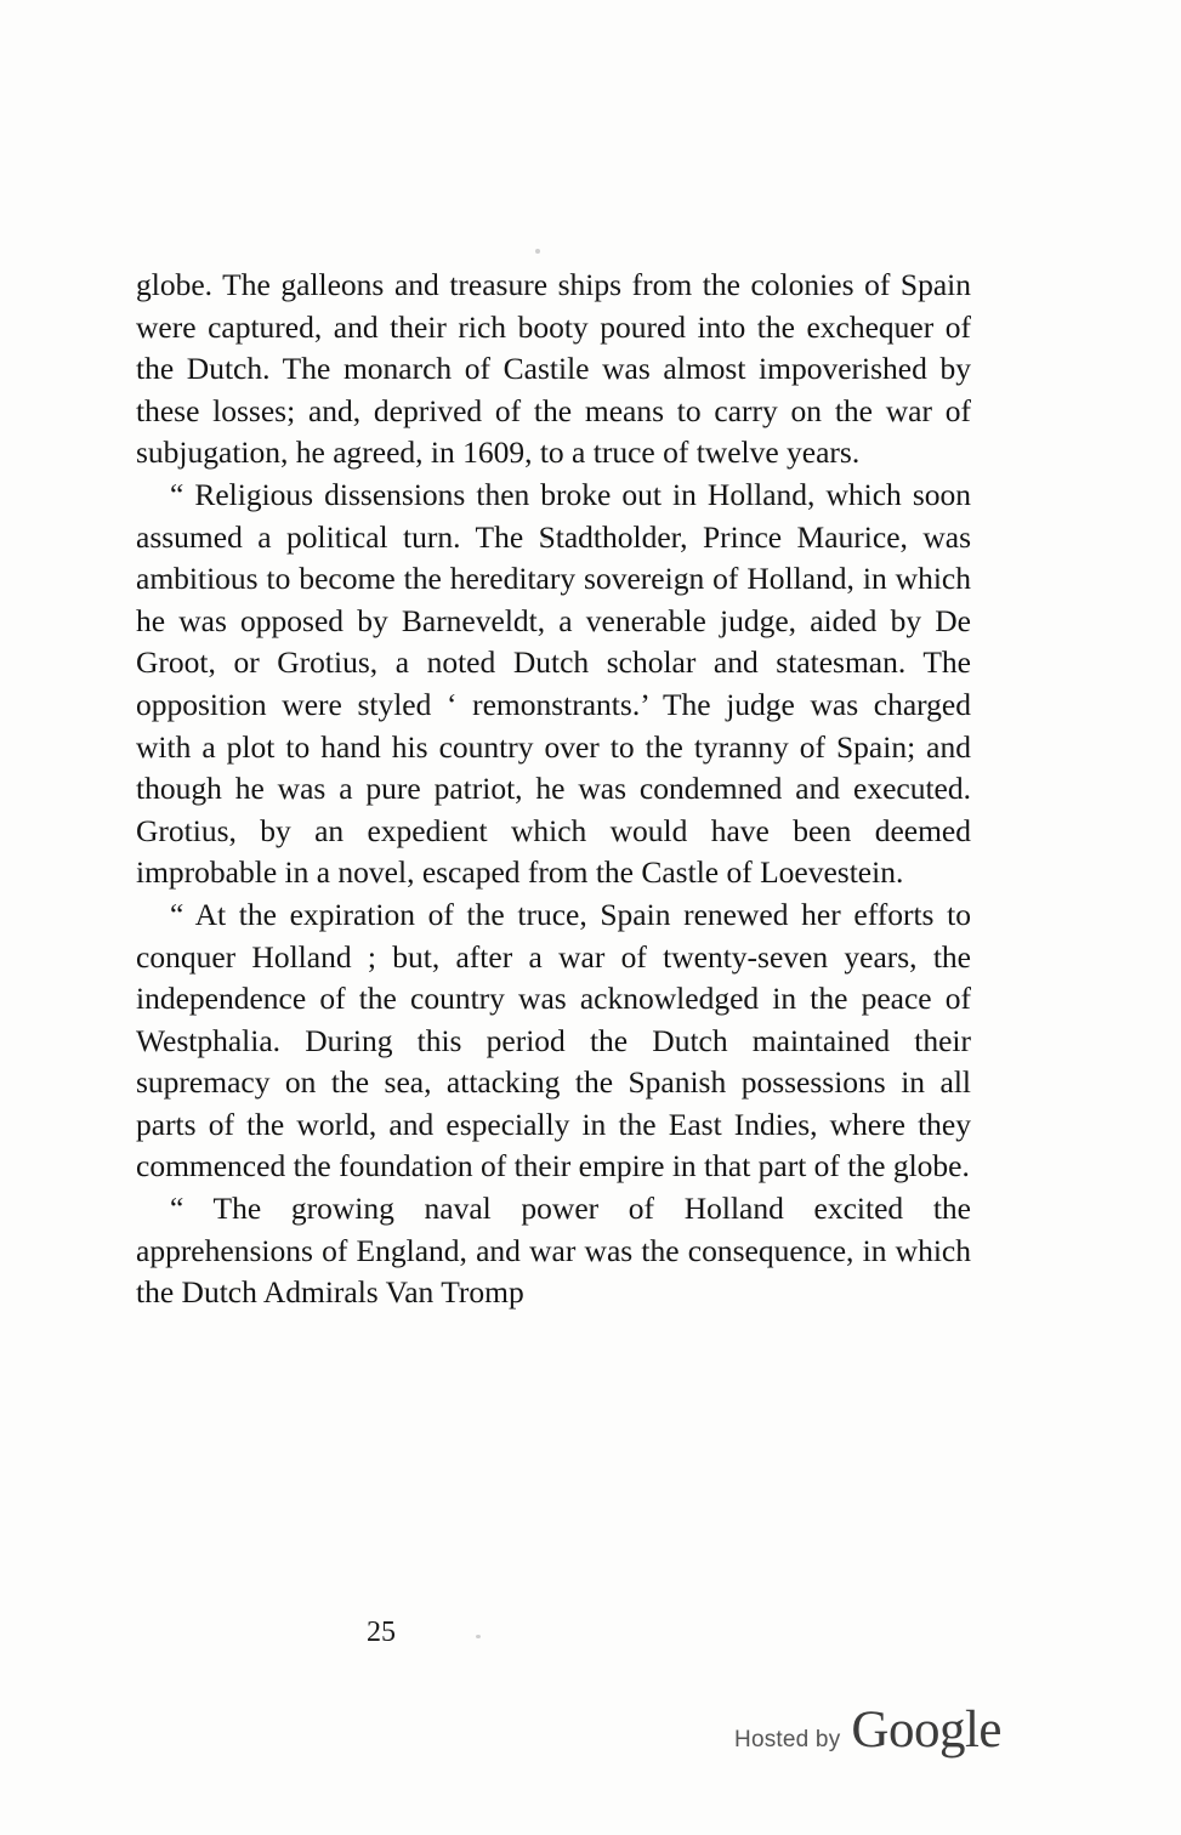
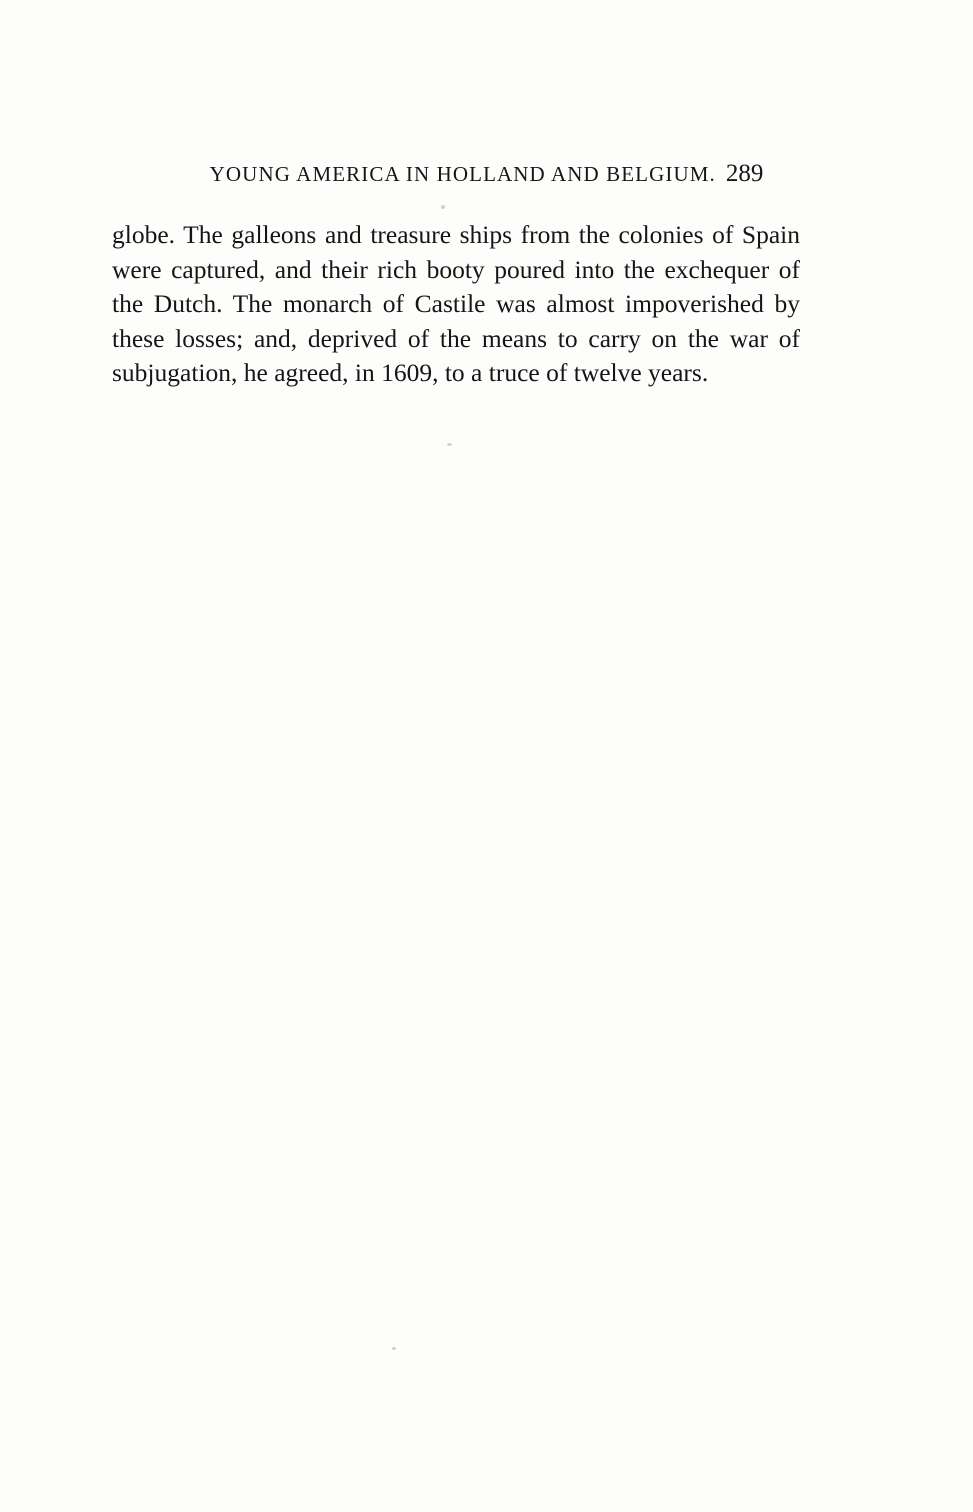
+ YOUNG AMERICA IN HOLLAND AND BELGIUM. 289
  globe. The galleons and treasure ships from the colonies of Spain were captured, and their rich booty poured into the exchequer of the Dutch. The monarch of Castile was almost impoverished by these losses; and, deprived of the means to carry on the war of subjugation, he agreed, in 1609, to a truce of twelve years.
- “ Religious dissensions then broke out in Holland, which soon assumed a political turn. The Stadtholder, Prince Maurice, was ambitious to become the hereditary sovereign of Holland, in which he was opposed by Barneveldt, a venerable judge, aided by De Groot, or Grotius, a noted Dutch scholar and statesman. The opposition were styled ‘ remonstrants.’ The judge was charged with a plot to hand his country over to the tyranny of Spain; and though he was a pure patriot, he was condemned and executed. Grotius, by an expedient which would have been deemed improbable in a novel, escaped from the Castle of Loevestein.
- “ At the expiration of the truce, Spain renewed her efforts to conquer Holland ; but, after a war of twenty-seven years, the independence of the country was acknowledged in the peace of Westphalia. During this period the Dutch maintained their supremacy on the sea, attacking the Spanish possessions in all parts of the world, and especially in the East Indies, where they commenced the foundation of their empire in that part of the globe.
- “ The growing naval power of Holland excited the apprehensions of England, and war was the consequence, in which the Dutch Admirals Van Tromp
- 25
- Hosted by
- Google
